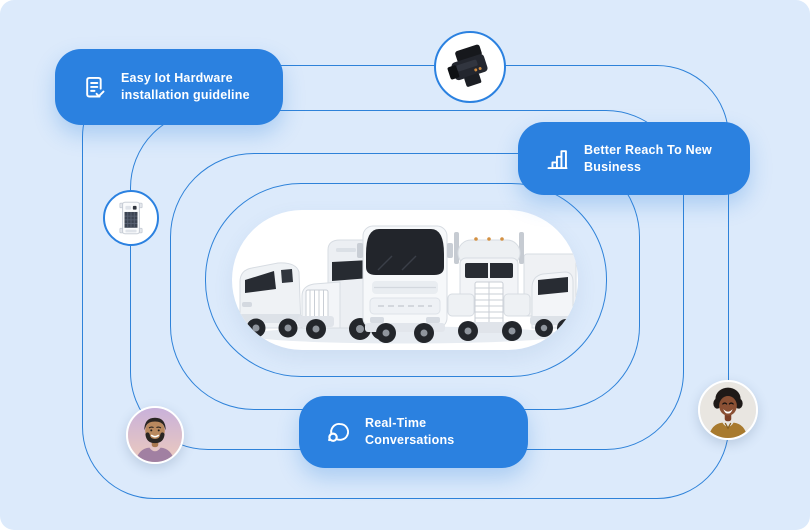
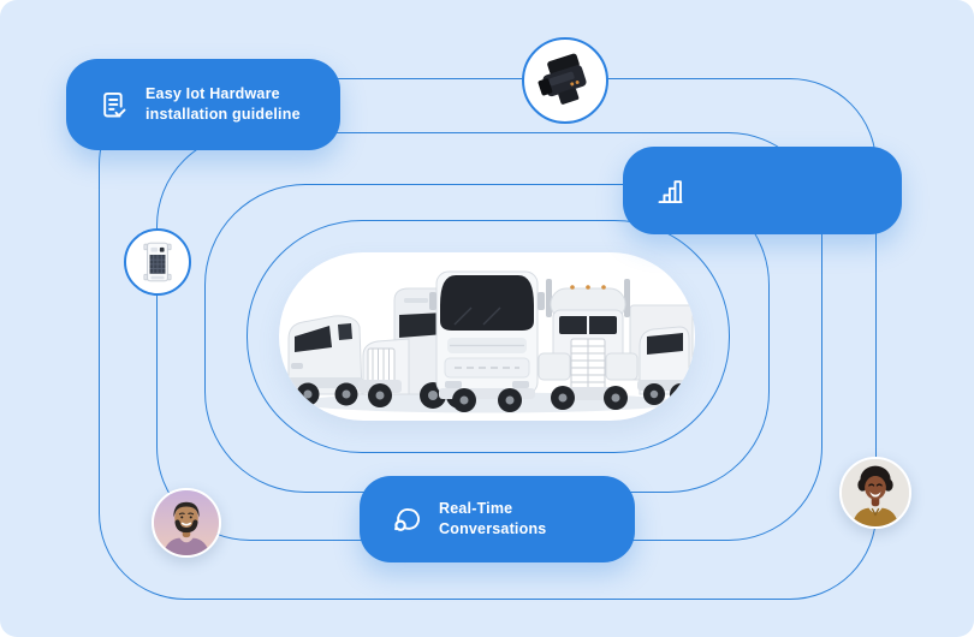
  Easy Iot Hardware
  installation guideline
- Better Reach To New
- Business
  Real-Time Conversations
